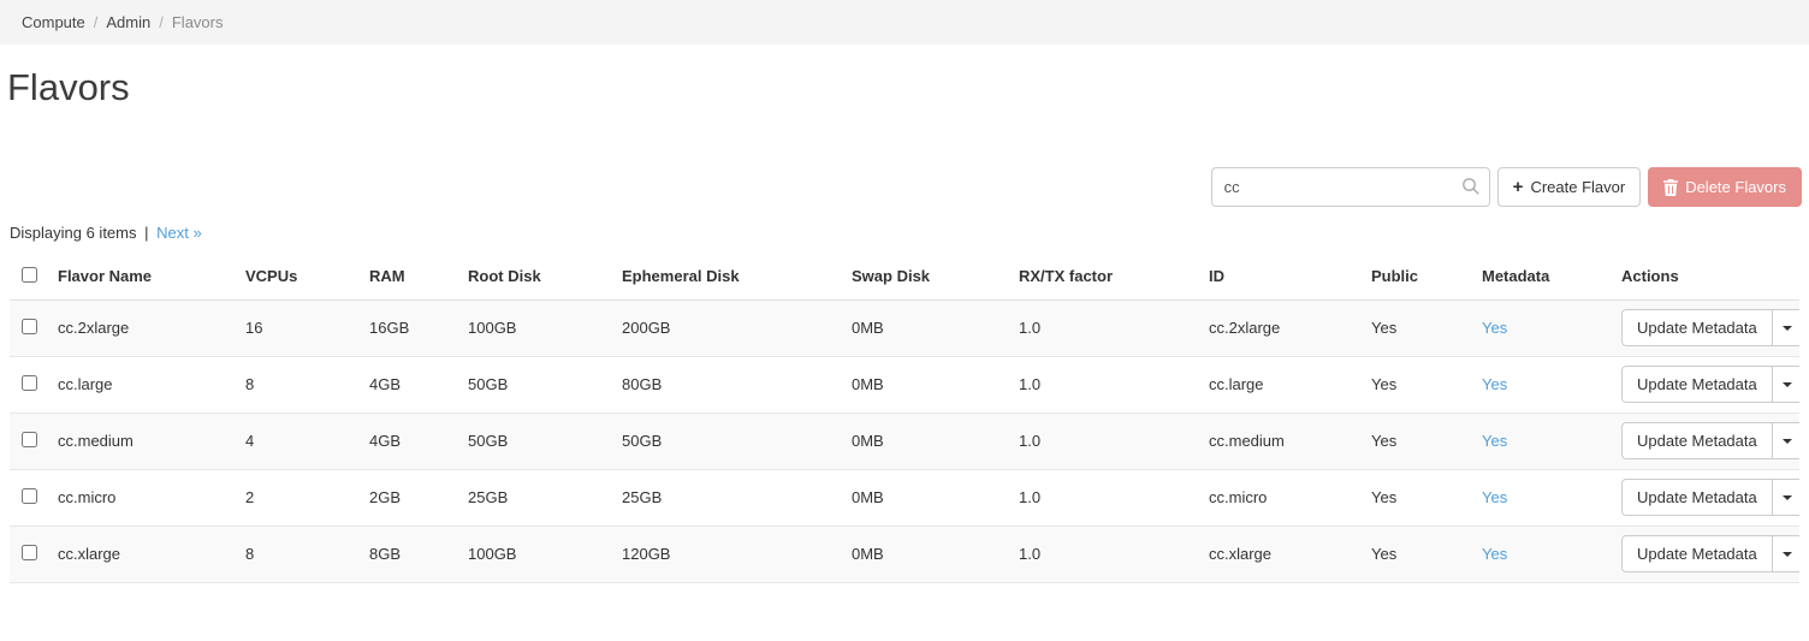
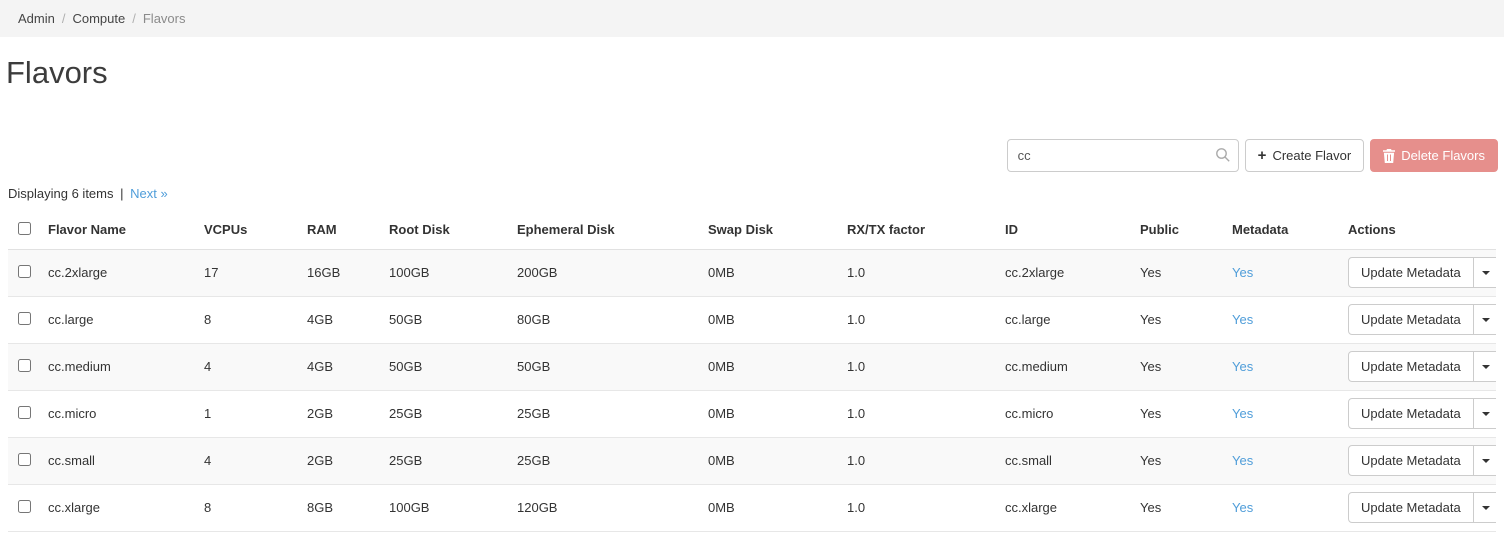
- Compute
+ Admin
  /
- Admin
+ Compute
  /
  Flavors
  Flavors
  cc
  +
  Create Flavor
  Delete Flavors
  Displaying 6 items | Next »
  	Flavor Name	VCPUs	RAM	Root Disk	Ephemeral Disk	Swap Disk	RX/TX factor	ID	Public	Metadata	Actions
- 	cc.2xlarge	16	16GB	100GB	200GB	0MB	1.0	cc.2xlarge	Yes	Yes	Update Metadata
+ 	cc.2xlarge	17	16GB	100GB	200GB	0MB	1.0	cc.2xlarge	Yes	Yes	Update Metadata
  	cc.large	8	4GB	50GB	80GB	0MB	1.0	cc.large	Yes	Yes	Update Metadata
  	cc.medium	4	4GB	50GB	50GB	0MB	1.0	cc.medium	Yes	Yes	Update Metadata
- 	cc.micro	2	2GB	25GB	25GB	0MB	1.0	cc.micro	Yes	Yes	Update Metadata
+ 	cc.micro	1	2GB	25GB	25GB	0MB	1.0	cc.micro	Yes	Yes	Update Metadata
+ 	cc.small	4	2GB	25GB	25GB	0MB	1.0	cc.small	Yes	Yes	Update Metadata
  	cc.xlarge	8	8GB	100GB	120GB	0MB	1.0	cc.xlarge	Yes	Yes	Update Metadata
